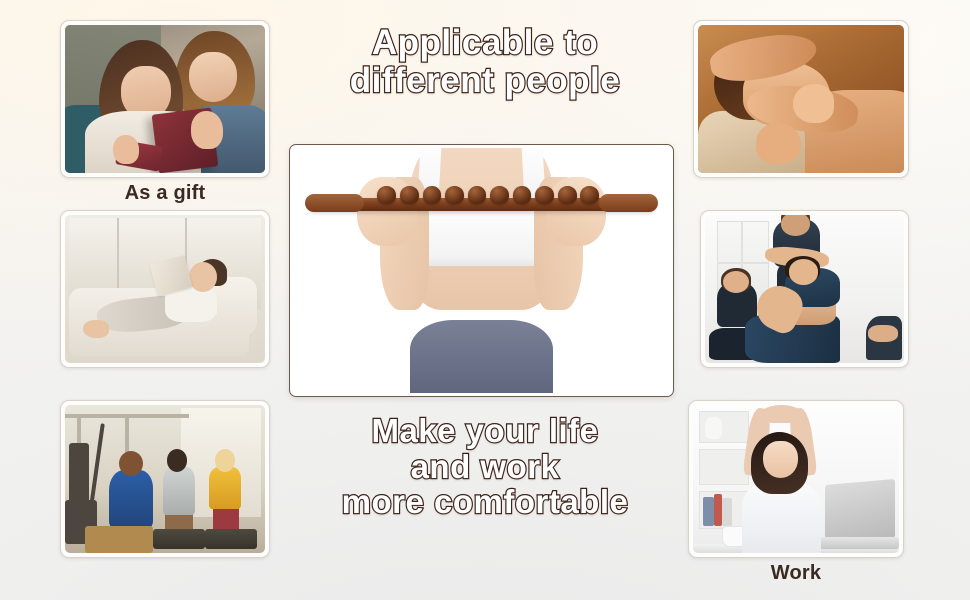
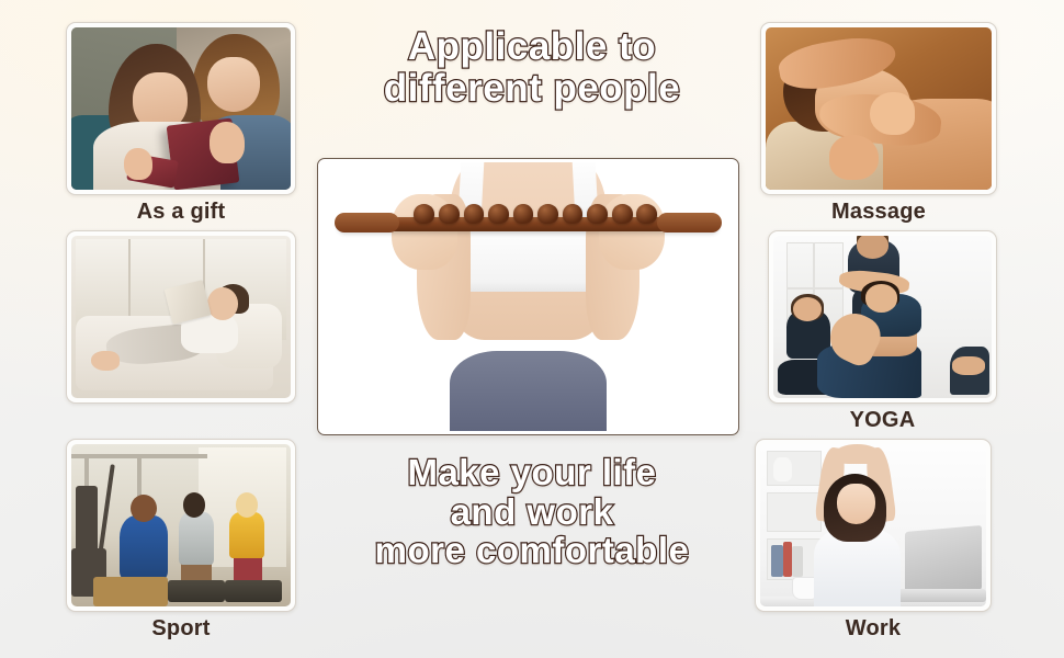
  As a gift
+ Sport
+ Massage
+ YOGA
  Work
  Applicable to
  different people
  Make your life
  and work
  more comfortable
